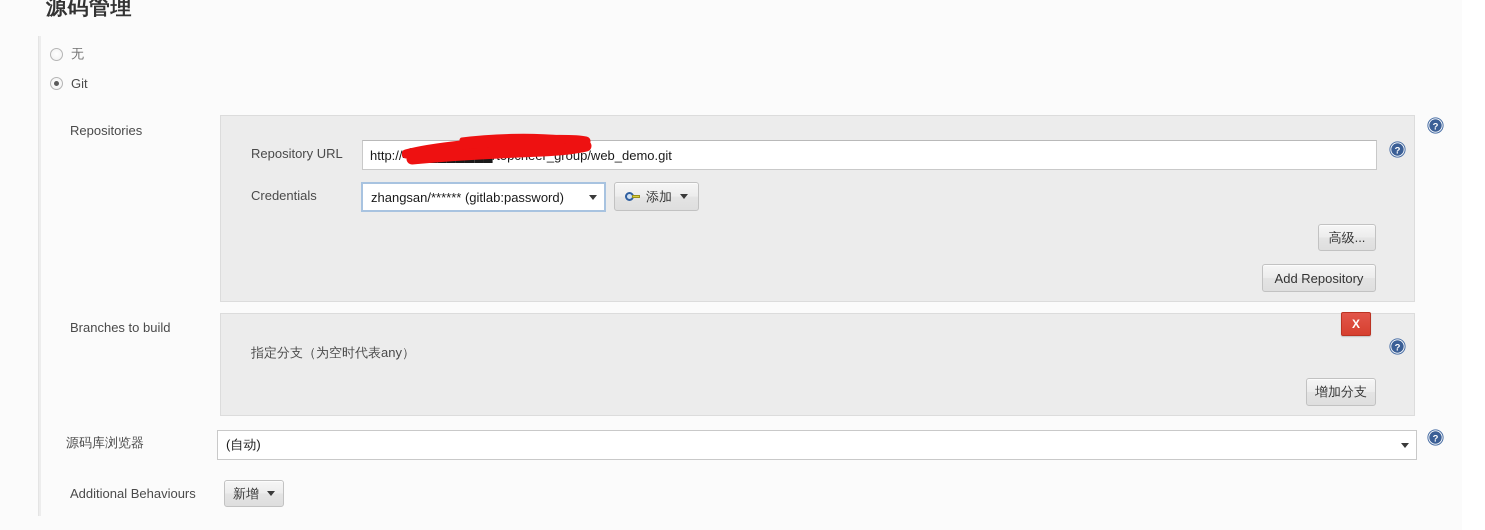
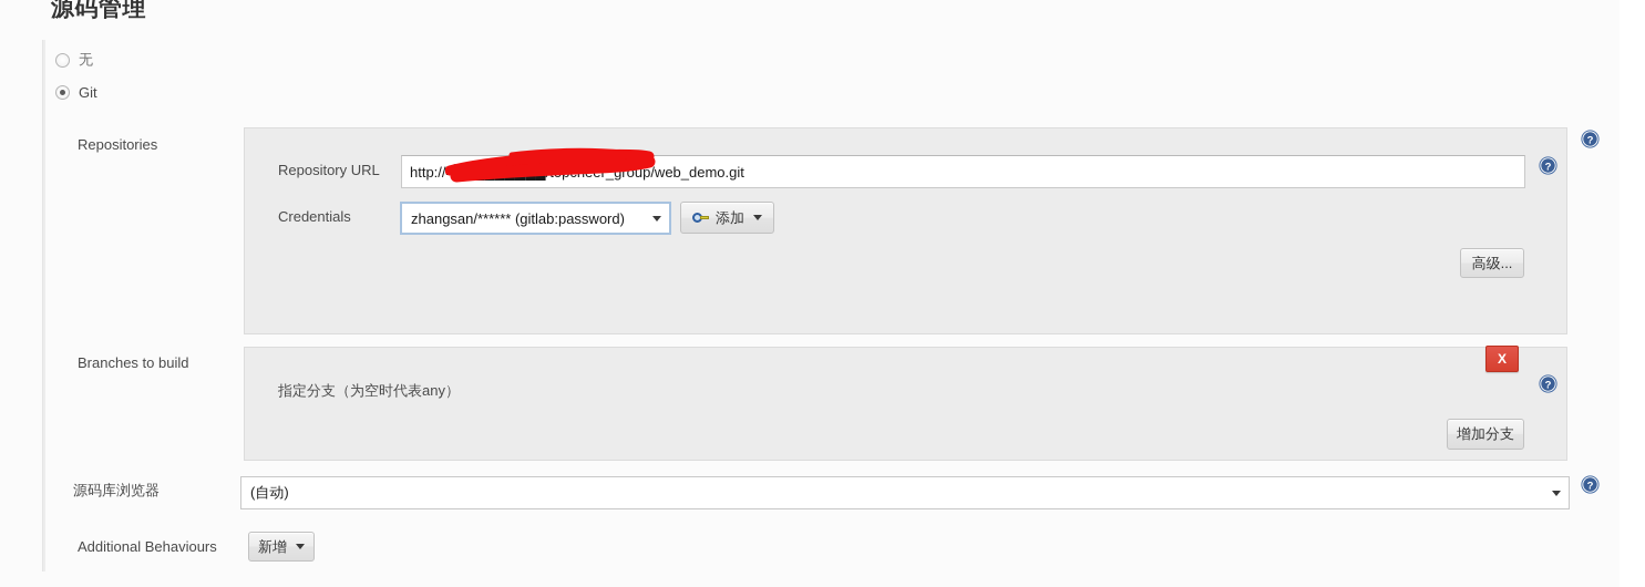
  源码管理
  无
  Git
  Repositories
  Repository URL
  Credentials
  zhangsan/****** (gitlab:password)
  添加
  高级...
- Add Repository
  Branches to build
  指定分支（为空时代表any）
  X
  增加分支
  源码库浏览器
  (自动)
  Additional Behaviours
  新增
  ?
  ?
  ?
  ?
